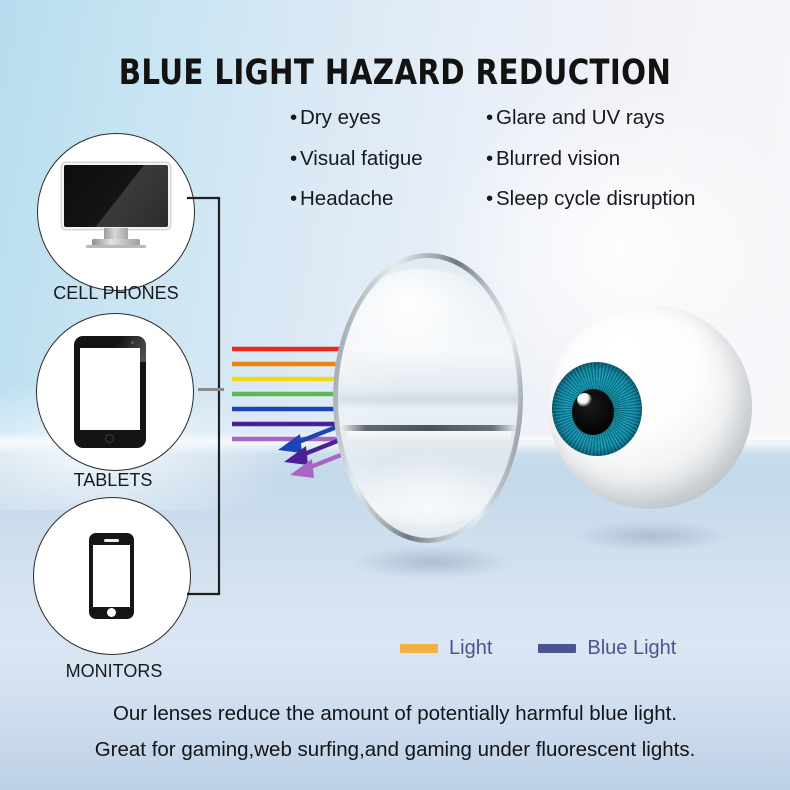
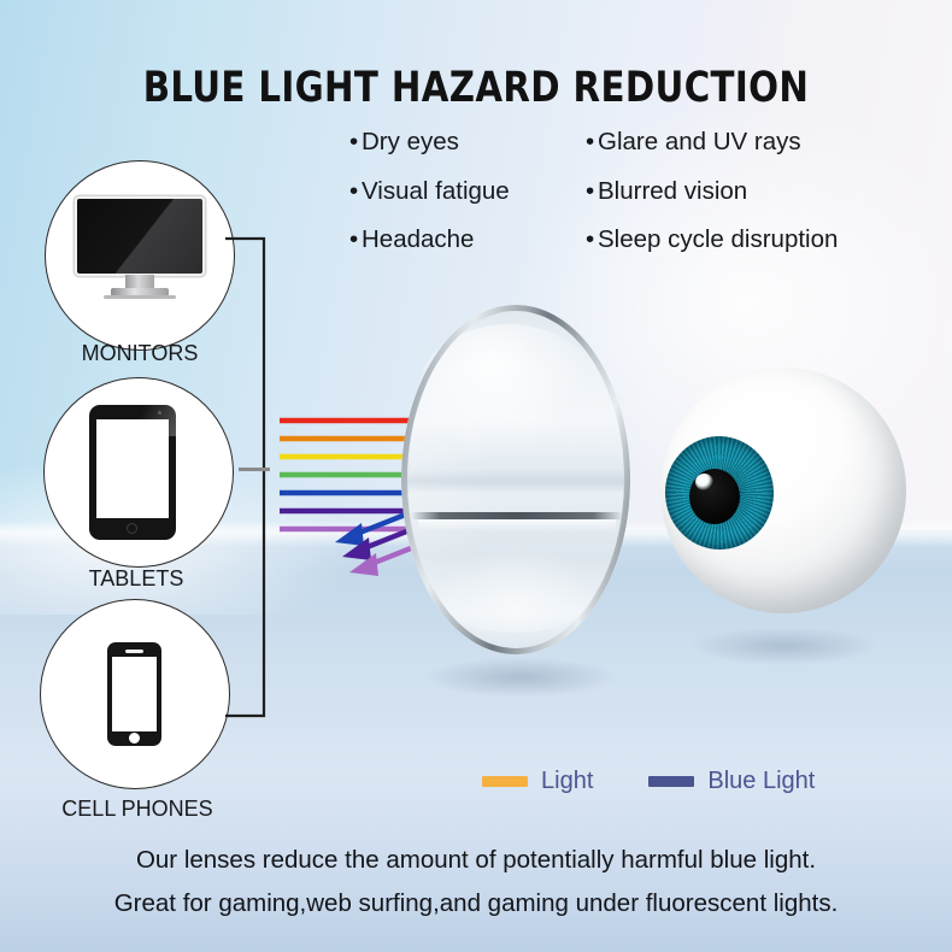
  BLUE LIGHT HAZARD REDUCTION
  • Dry eyes
  • Visual fatigue
  • Headache
  • Glare and UV rays
  • Blurred vision
  • Sleep cycle disruption
- CELL PHONES
+ MONITORS
  TABLETS
- MONITORS
+ CELL PHONES
  Light
  Blue Light
  Our lenses reduce the amount of potentially harmful blue light.
  Great for gaming,web surfing,and gaming under fluorescent lights.
